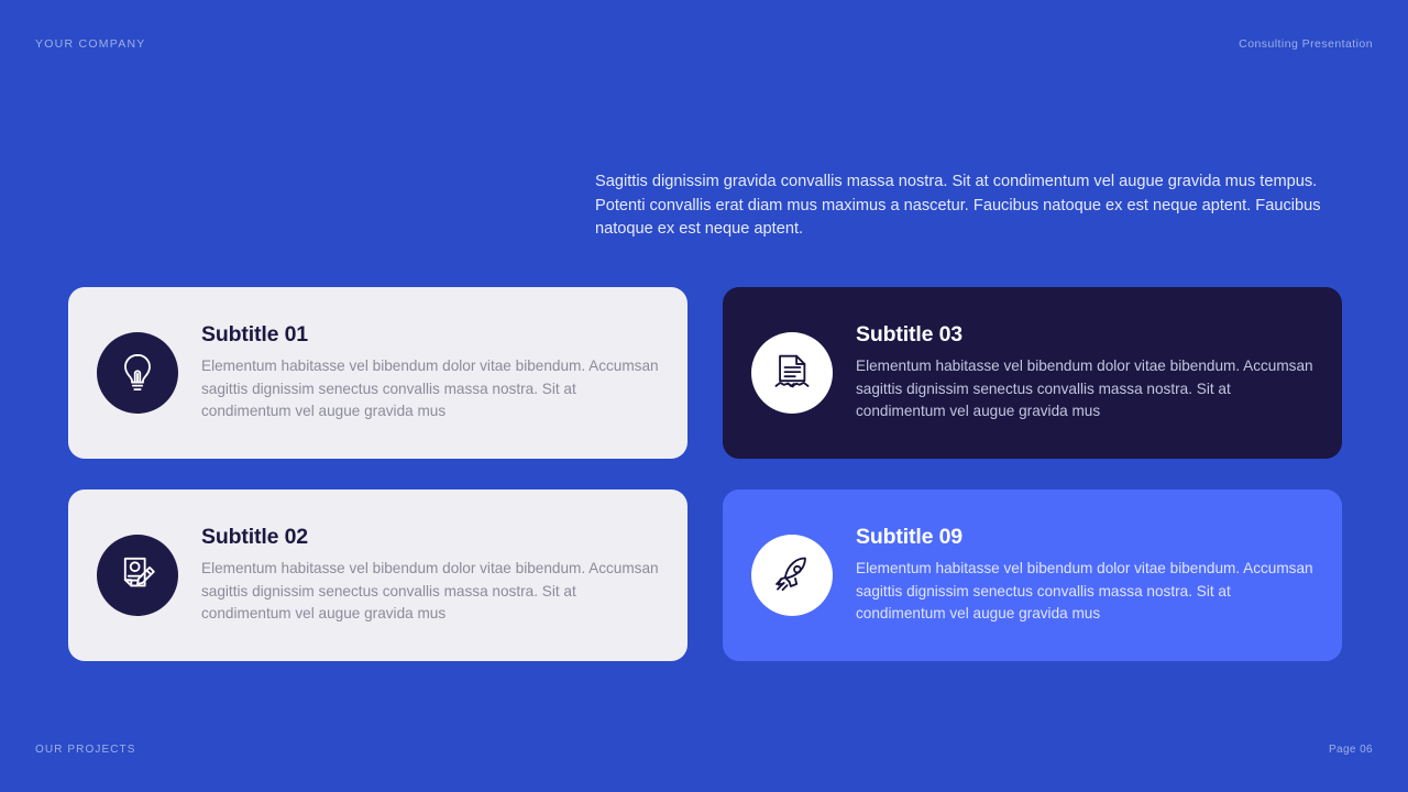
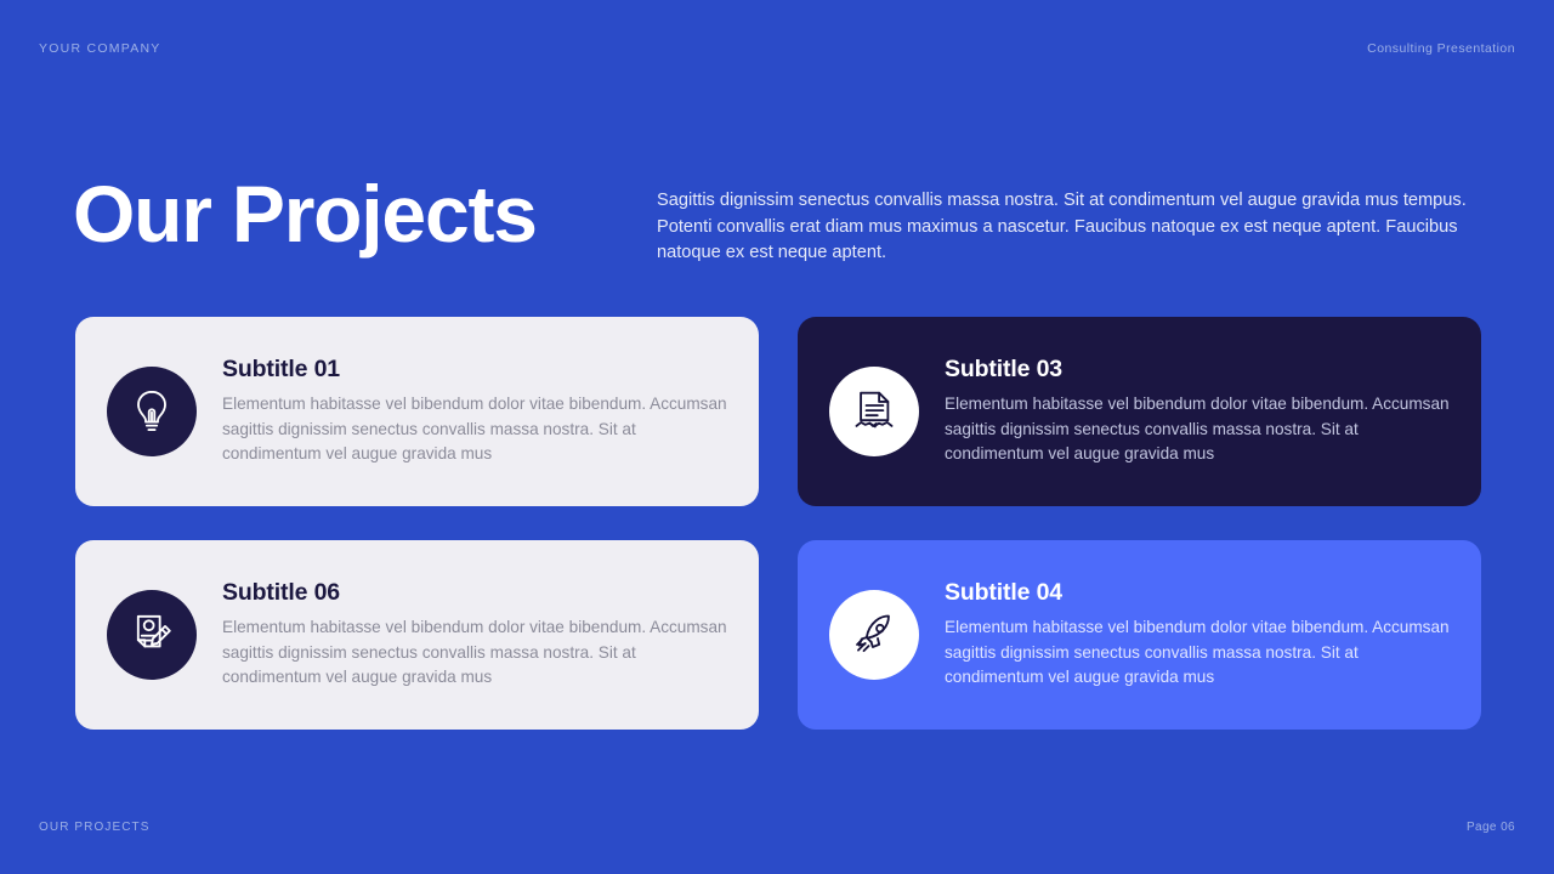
  YOUR COMPANY
  Consulting Presentation
+ Our Projects
- Sagittis dignissim gravida convallis massa nostra. Sit at condimentum vel augue gravida mus tempus. Potenti convallis erat diam mus maximus a nascetur. Faucibus natoque ex est neque aptent. Faucibus natoque ex est neque aptent.
+ Sagittis dignissim senectus convallis massa nostra. Sit at condimentum vel augue gravida mus tempus. Potenti convallis erat diam mus maximus a nascetur. Faucibus natoque ex est neque aptent. Faucibus natoque ex est neque aptent.
  Subtitle 01
  Elementum habitasse vel bibendum dolor vitae bibendum. Accumsan sagittis dignissim senectus convallis massa nostra. Sit at condimentum vel augue gravida mus
  Subtitle 03
  Elementum habitasse vel bibendum dolor vitae bibendum. Accumsan sagittis dignissim senectus convallis massa nostra. Sit at condimentum vel augue gravida mus
- Subtitle 02
+ Subtitle 06
  Elementum habitasse vel bibendum dolor vitae bibendum. Accumsan sagittis dignissim senectus convallis massa nostra. Sit at condimentum vel augue gravida mus
- Subtitle 09
+ Subtitle 04
  Elementum habitasse vel bibendum dolor vitae bibendum. Accumsan sagittis dignissim senectus convallis massa nostra. Sit at condimentum vel augue gravida mus
  OUR PROJECTS
  Page 06
